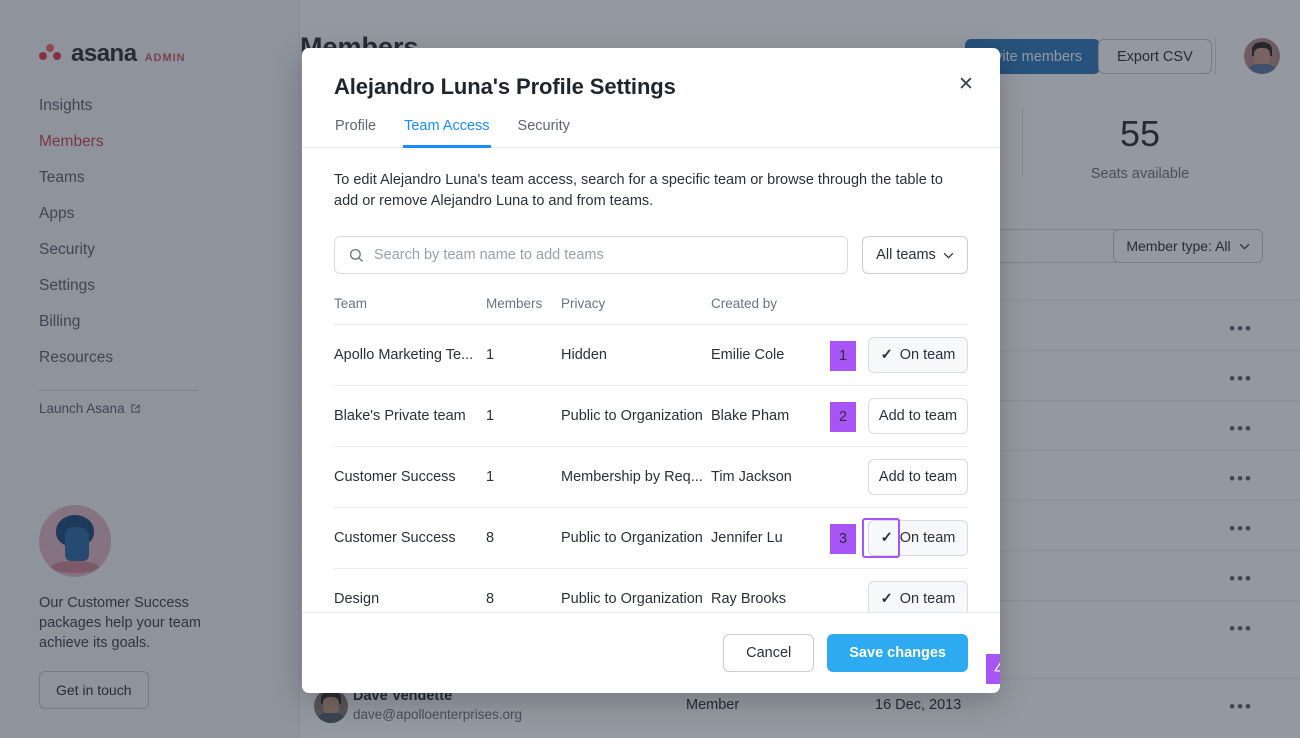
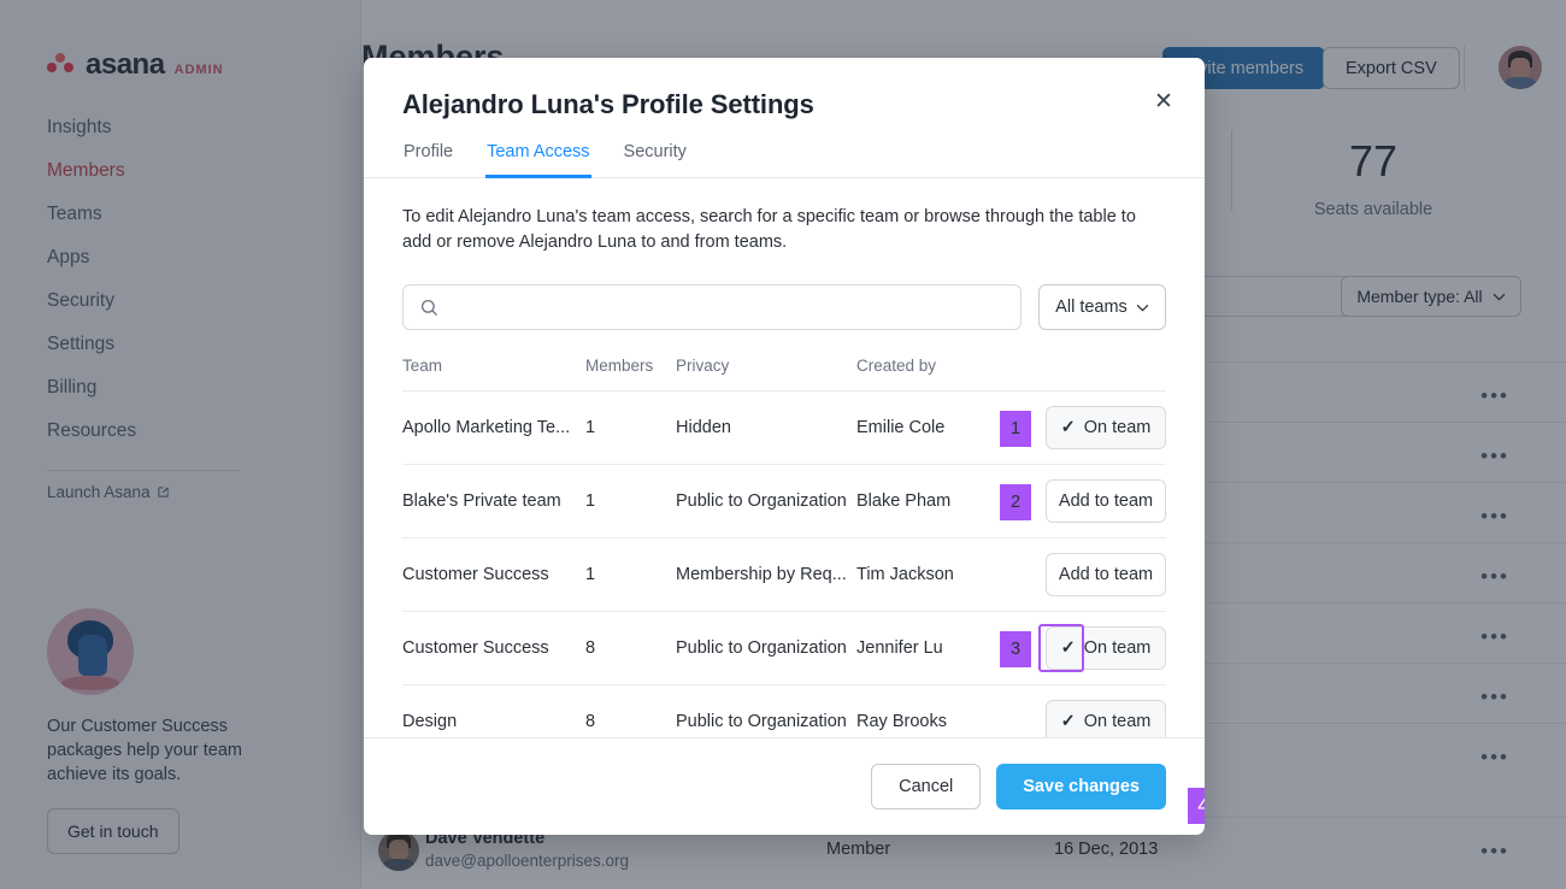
  asana
  ADMIN
  Insights
  Members
  Teams
  Apps
  Security
  Settings
  Billing
  Resources
  Launch Asana
  Our Customer Success packages help your team achieve its goals.
  Get in touch
  Members
  ite members
  Export CSV
- 55
+ 77
  Seats available
  Member type: All
  •••
  •••
  •••
  •••
  •••
  •••
  •••
  Dave Vendette
  dave@apolloenterprises.org
  Member
  16 Dec, 2013
  •••
  Alejandro Luna's Profile Settings
  ✕
  Profile
  Team Access
  Security
  To edit Alejandro Luna's team access, search for a specific team or browse through the table to add or remove Alejandro Luna to and from teams.
- Search by team name to add teams
  All teams
  Team
  Members
  Privacy
  Created by
  Apollo Marketing Te...
  1
  Hidden
  Emilie Cole
  1
  ✓
  On team
  Blake's Private team
  1
  Public to Organization
  Blake Pham
  2
  Add to team
  Customer Success
  1
  Membership by Req...
  Tim Jackson
  Add to team
  Customer Success
  8
  Public to Organization
  Jennifer Lu
  3
  ✓
  On team
  Design
  8
  Public to Organization
  Ray Brooks
  ✓
  On team
  Cancel
  Save changes
  4
